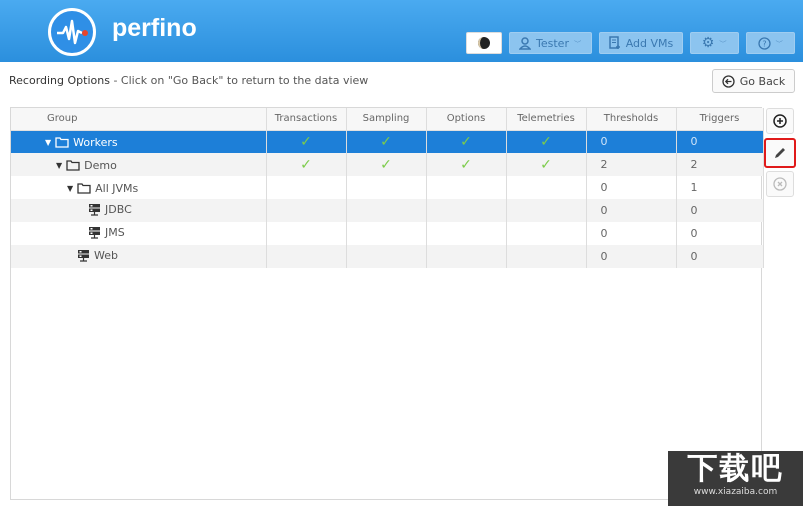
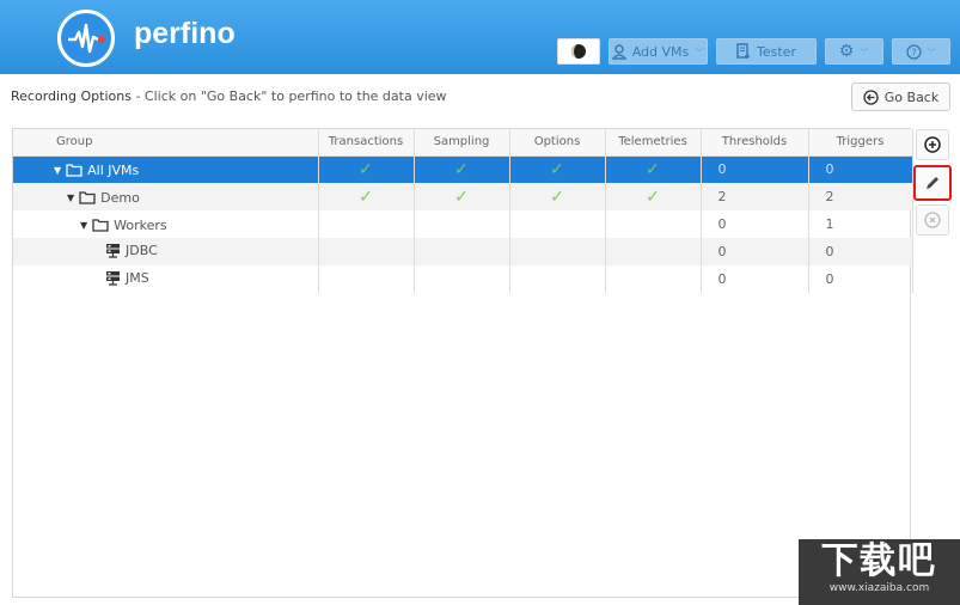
  perfino
- Tester
+ Add VMs
  ﹀
- Add VMs
+ Tester
  ⚙
  ﹀
  ?
  ﹀
- Recording Options - Click on "Go Back" to return to the data view
+ Recording Options - Click on "Go Back" to perfino to the data view
  Go Back
  Group	Transactions	Sampling	Options	Telemetries	Thresholds	Triggers
- ▼ Workers	✓	✓	✓	✓	0	0
+ ▼ All JVMs	✓	✓	✓	✓	0	0
  ▼ Demo	✓	✓	✓	✓	2	2
- ▼ All JVMs					0	1
+ ▼ Workers					0	1
  JDBC					0	0
  JMS					0	0
- Web					0	0
  下载吧
  www.xiazaiba.com
